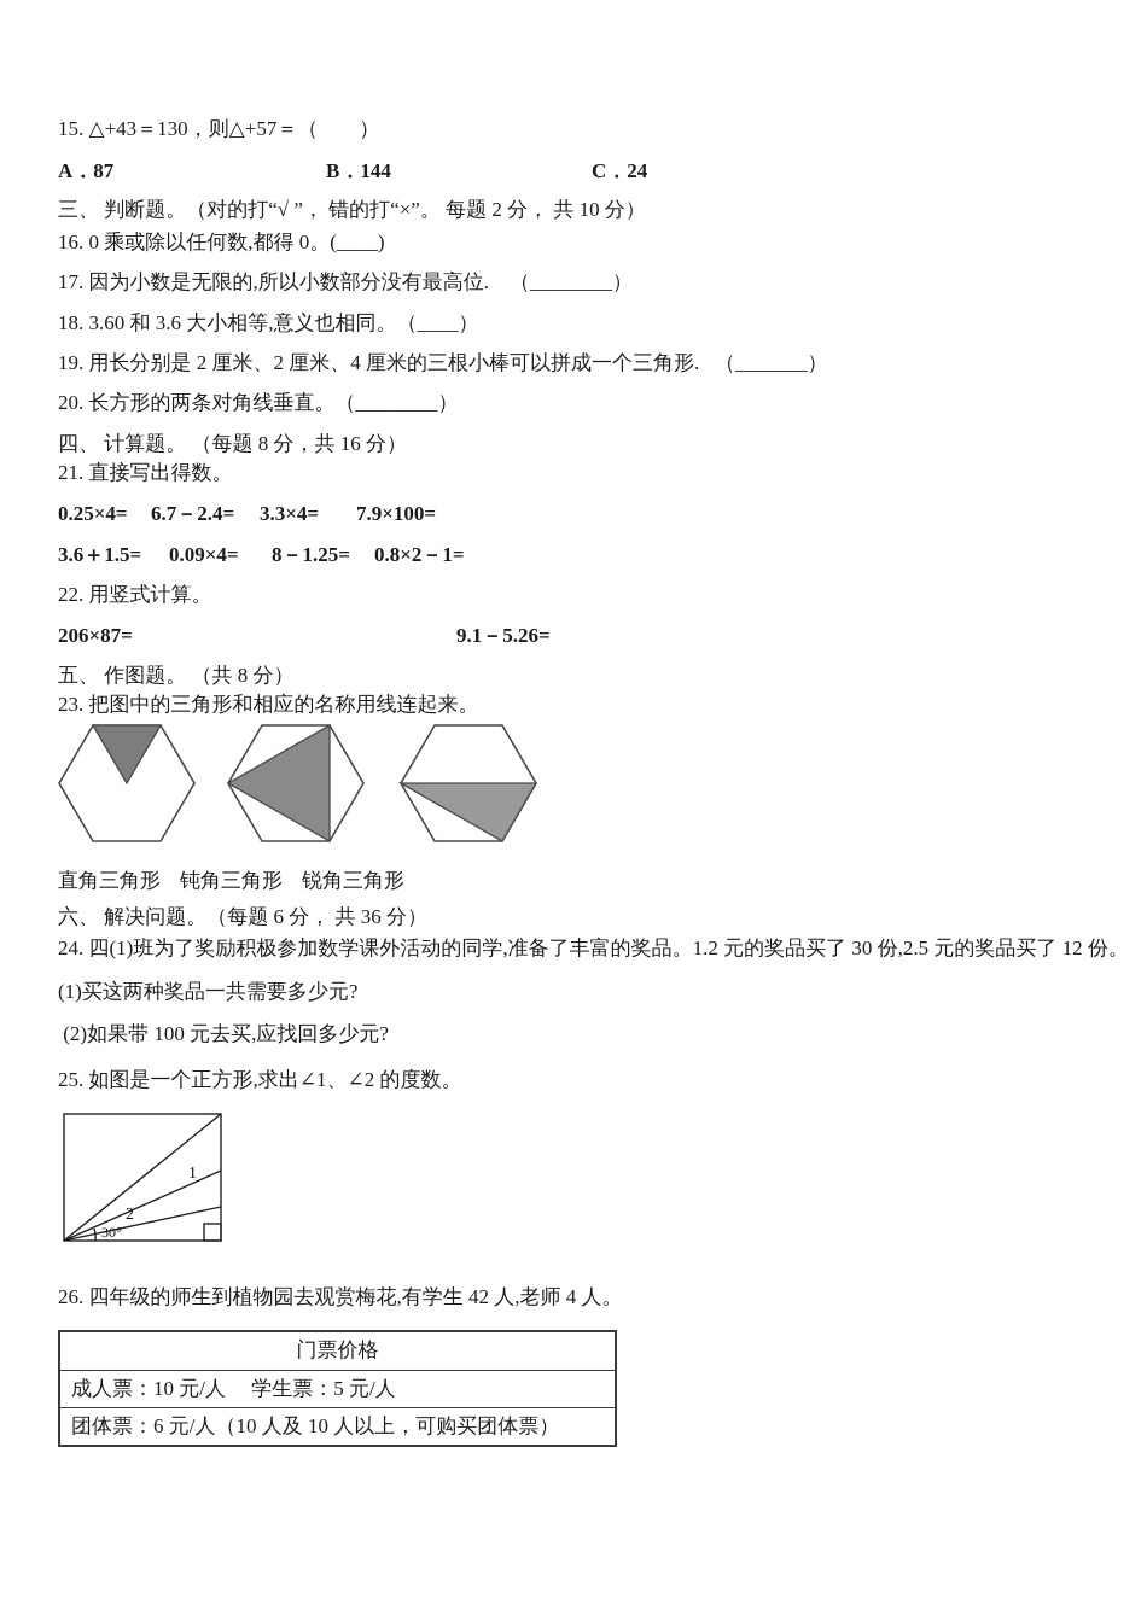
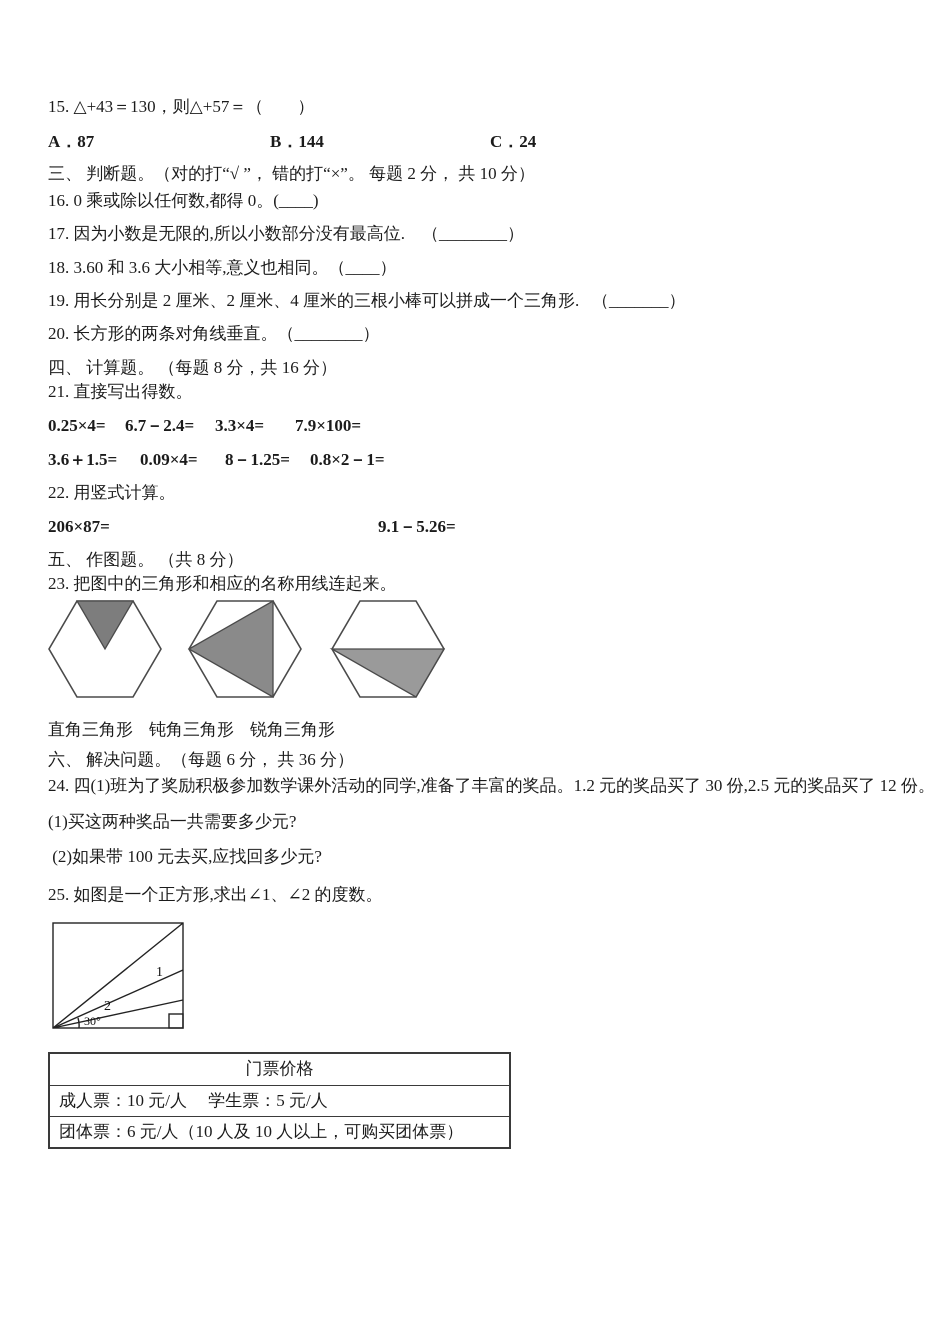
  15. △+43＝130，则△+57＝（ ）
  A．87
  B．144
  C．24
  三、 判断题。（对的打“√ ”， 错的打“×”。 每题 2 分， 共 10 分）
  16. 0 乘或除以任何数,都得 0。(____)
  17. 因为小数是无限的,所以小数部分没有最高位. （________）
  18. 3.60 和 3.6 大小相等,意义也相同。（____）
  19. 用长分别是 2 厘米、2 厘米、4 厘米的三根小棒可以拼成一个三角形. （_______）
  20. 长方形的两条对角线垂直。（________）
  四、 计算题。 （每题 8 分，共 16 分）
  21. 直接写出得数。
  0.25×4=
  6.7－2.4=
  3.3×4=
  7.9×100=
  3.6＋1.5=
  0.09×4=
  8－1.25=
  0.8×2－1=
  22. 用竖式计算。
  206×87=
  9.1－5.26=
  五、 作图题。 （共 8 分）
  23. 把图中的三角形和相应的名称用线连起来。
  直角三角形
  钝角三角形
  锐角三角形
  六、 解决问题。（每题 6 分， 共 36 分）
  24. 四(1)班为了奖励积极参加数学课外活动的同学,准备了丰富的奖品。1.2 元的奖品买了 30 份,2.5 元的奖品买了 12 份。
  (1)买这两种奖品一共需要多少元?
  (2)如果带 100 元去买,应找回多少元?
  25. 如图是一个正方形,求出∠1、∠2 的度数。
  1
  2
  30°
- 26. 四年级的师生到植物园去观赏梅花,有学生 42 人,老师 4 人。
  门票价格
  成人票：10 元/人 学生票：5 元/人
  团体票：6 元/人（10 人及 10 人以上，可购买团体票）
